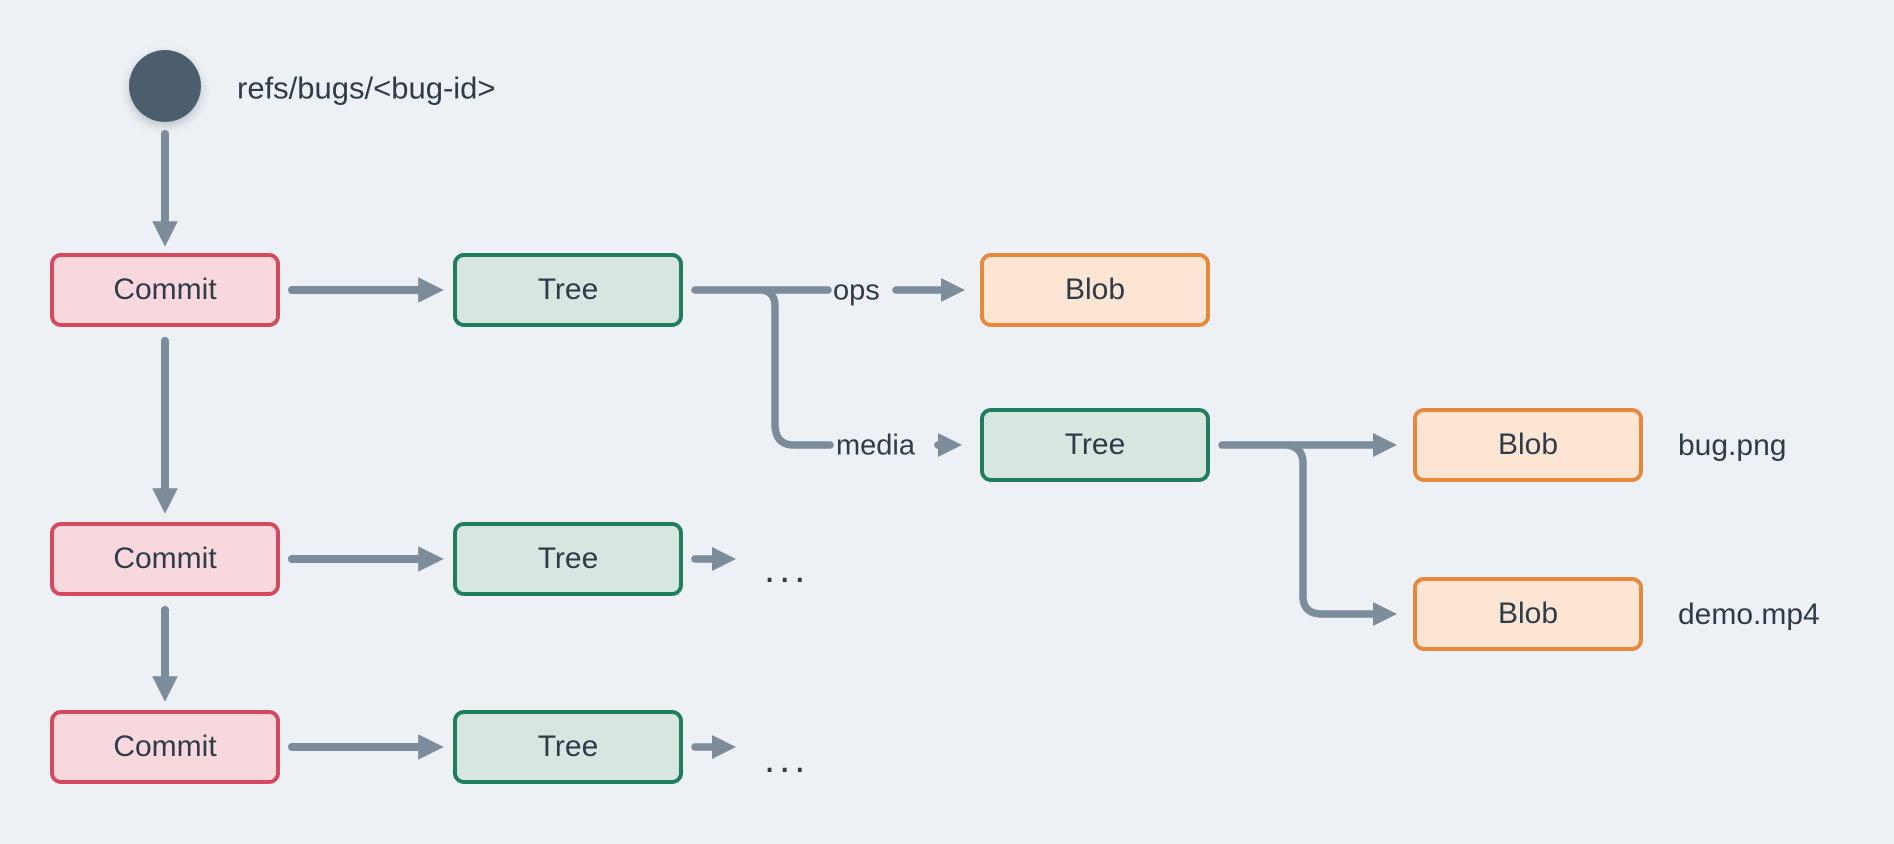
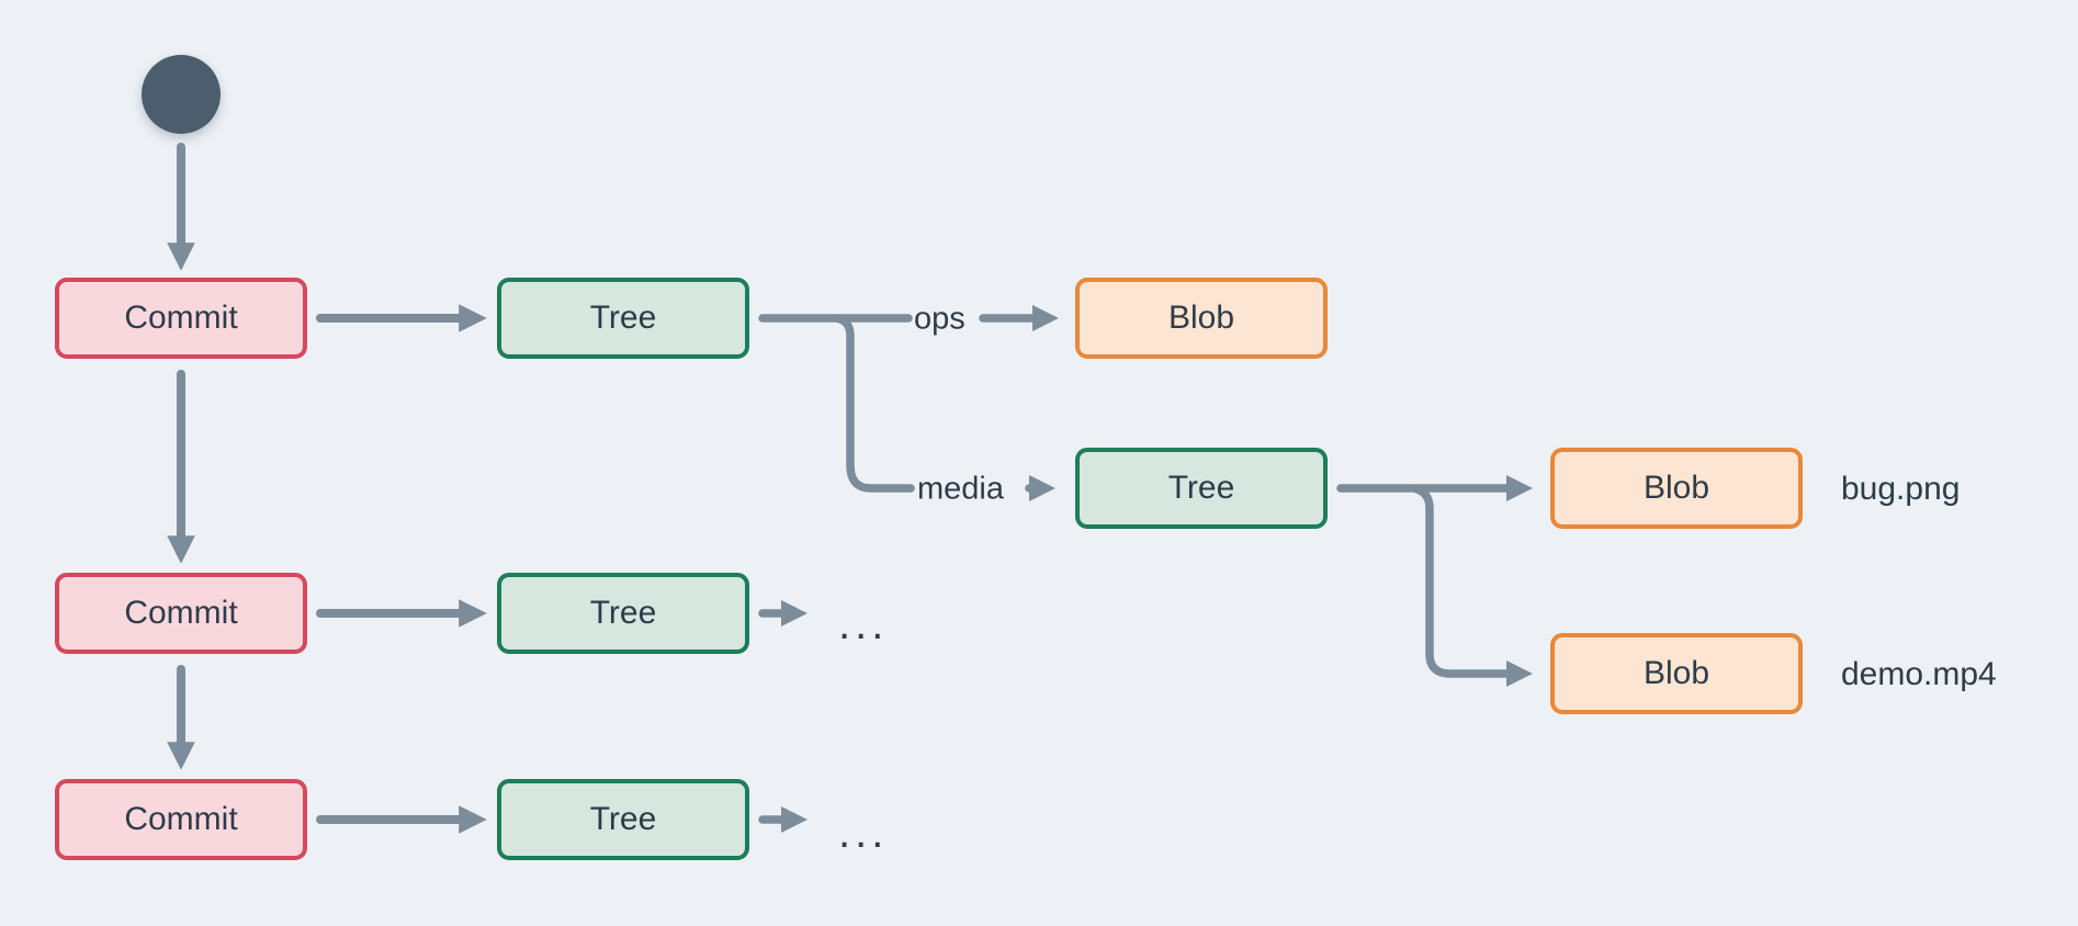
- refs/bugs/<bug-id>
  Commit
  Tree
  Blob
  Tree
  Blob
  Blob
  Commit
  Tree
  Commit
  Tree
  ops
  media
  bug.png
  demo.mp4
  ...
  ...
